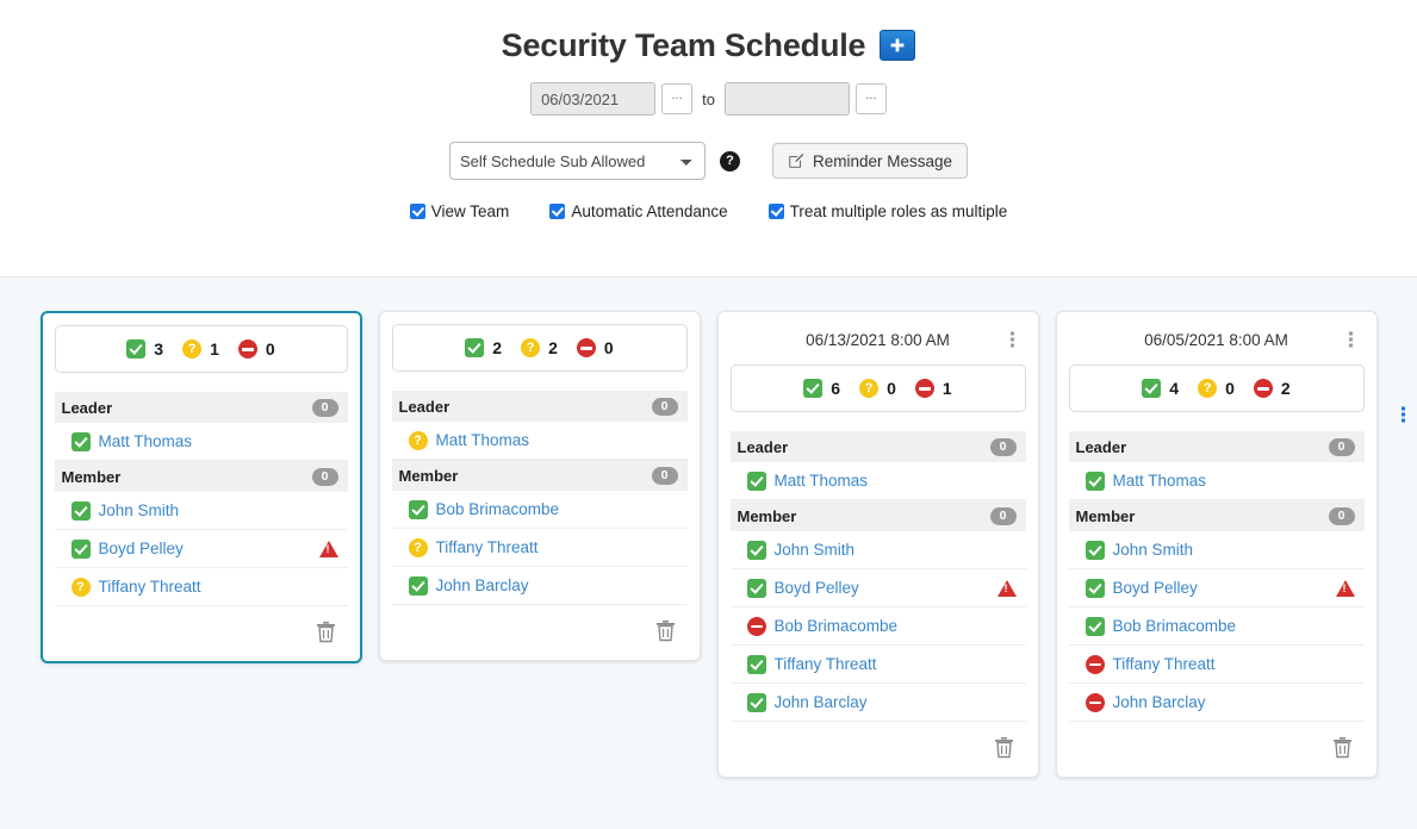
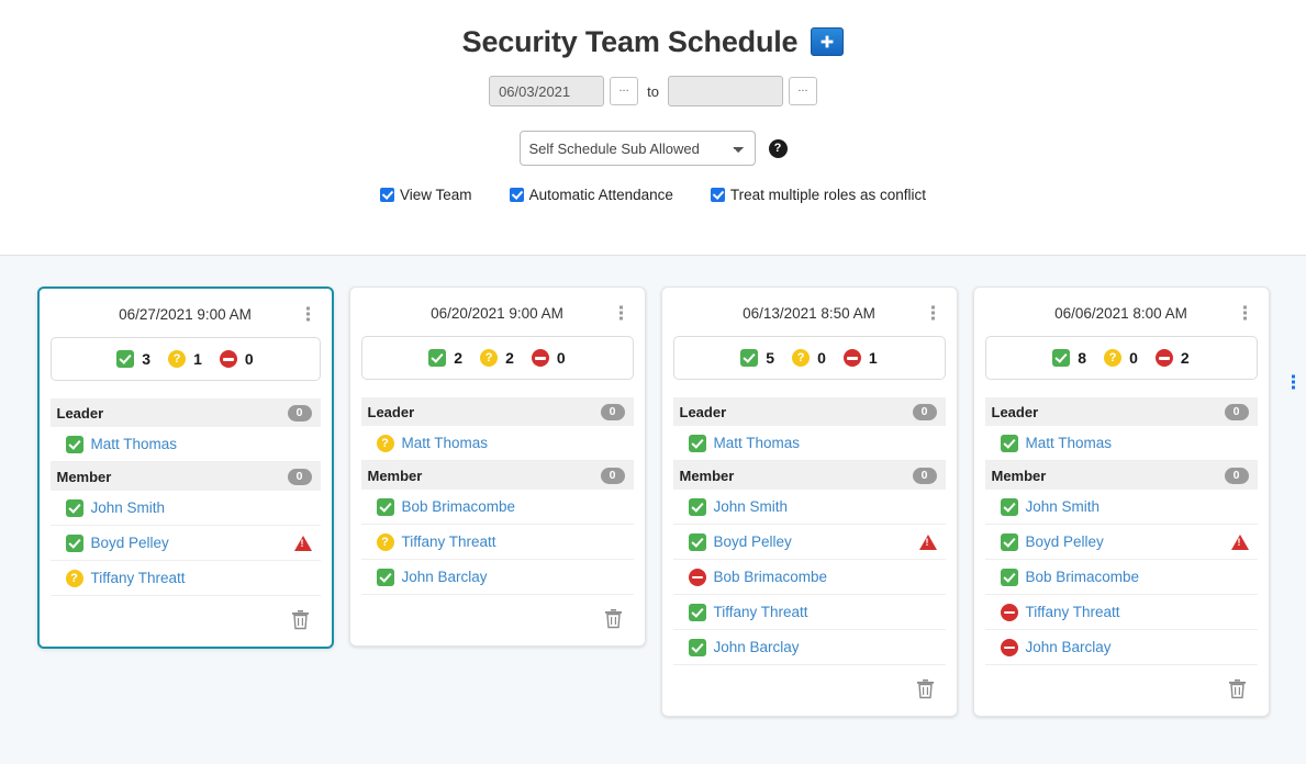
  Security Team Schedule
  06/03/2021
  ...
  to
  ...
  Self Schedule Sub Allowed
  ?
- Reminder Message
  View Team
  Automatic Attendance
- Treat multiple roles as multiple
+ Treat multiple roles as conflict
+ 06/27/2021 9:00 AM
  3
  ?
  1
  0
  Leader
  0
  Matt Thomas
  Member
  0
  John Smith
  Boyd Pelley
  ?
  Tiffany Threatt
+ 06/20/2021 9:00 AM
  2
  ?
  2
  0
  Leader
  0
  ?
  Matt Thomas
  Member
  0
  Bob Brimacombe
  ?
  Tiffany Threatt
  John Barclay
- 06/13/2021 8:00 AM
+ 06/13/2021 8:50 AM
- 6
+ 5
  ?
  0
  1
  Leader
  0
  Matt Thomas
  Member
  0
  John Smith
  Boyd Pelley
  Bob Brimacombe
  Tiffany Threatt
  John Barclay
- 06/05/2021 8:00 AM
+ 06/06/2021 8:00 AM
- 4
+ 8
  ?
  0
  2
  Leader
  0
  Matt Thomas
  Member
  0
  John Smith
  Boyd Pelley
  Bob Brimacombe
  Tiffany Threatt
  John Barclay
